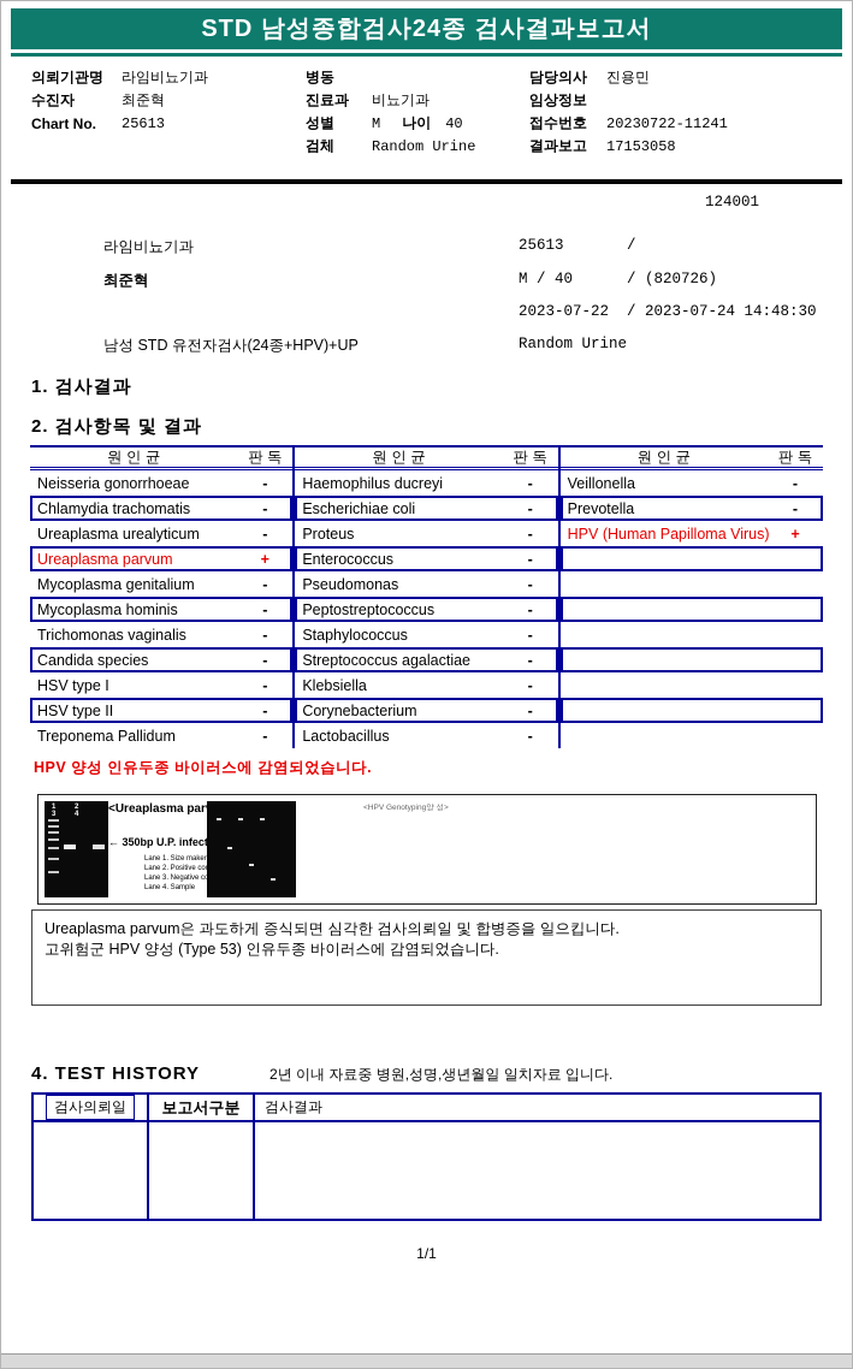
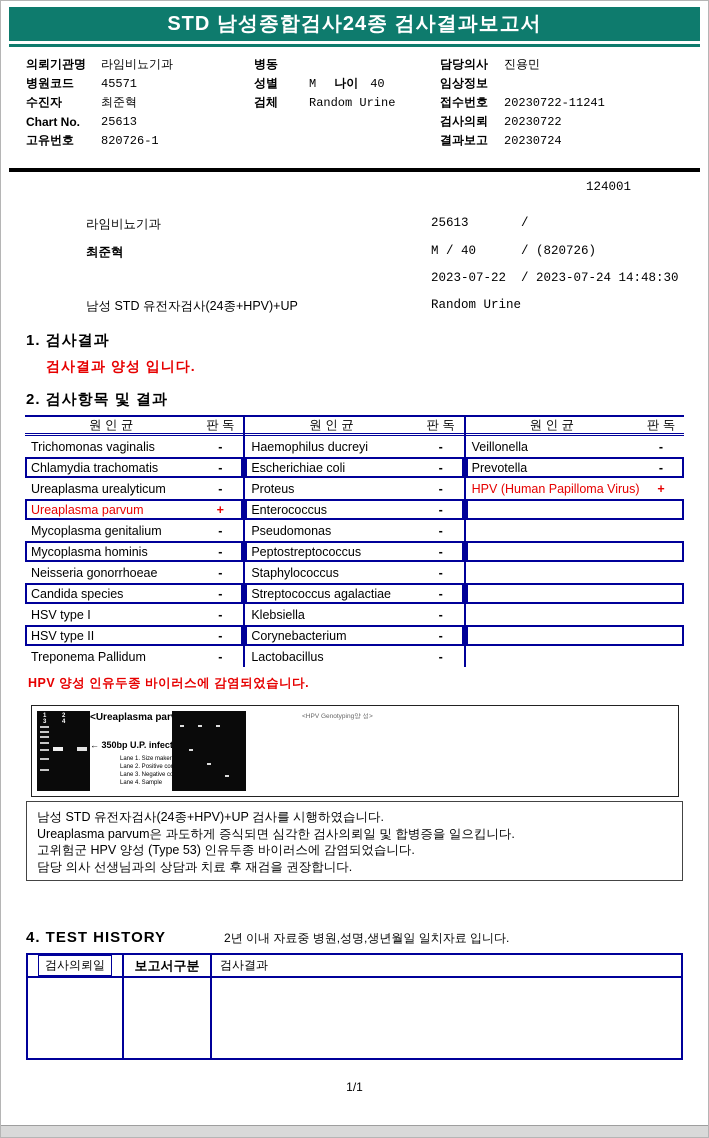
  STD 남성종합검사24종 검사결과보고서
  의뢰기관명
  라임비뇨기과
+ 병원코드
+ 45571
  수진자
  최준혁
  Chart No.
  25613
+ 고유번호
+ 820726-1
  병동
- 진료과
- 비뇨기과
  성별
  M
  나이
  40
  검체
  Random Urine
  담당의사
  진용민
  임상정보
  접수번호
  20230722-11241
+ 검사의뢰
+ 20230722
  결과보고
- 17153058
+ 20230724
  124001
  라임비뇨기과
  25613
  /
  최준혁
  M / 40
  / (820726)
  2023-07-22
  / 2023-07-24 14:48:30
  남성 STD 유전자검사(24종+HPV)+UP
  Random Urine
  1. 검사결과
+ 검사결과 양성 입니다.
  2. 검사항목 및 결과
  원 인 균
  판 독
- Neisseria gonorrhoeae
+ Trichomonas vaginalis
  -
  Chlamydia trachomatis
  -
  Ureaplasma urealyticum
  -
  Ureaplasma parvum
  +
  Mycoplasma genitalium
  -
  Mycoplasma hominis
  -
- Trichomonas vaginalis
+ Neisseria gonorrhoeae
  -
  Candida species
  -
  HSV type I
  -
  HSV type II
  -
  Treponema Pallidum
  -
  원 인 균
  판 독
  Haemophilus ducreyi
  -
  Escherichiae coli
  -
  Proteus
  -
  Enterococcus
  -
  Pseudomonas
  -
  Peptostreptococcus
  -
  Staphylococcus
  -
  Streptococcus agalactiae
  -
  Klebsiella
  -
  Corynebacterium
  -
  Lactobacillus
  -
  원 인 균
  판 독
  Veillonella
  -
  Prevotella
  -
  HPV (Human Papilloma Virus)
  +
  HPV 양성 인유두종 바이러스에 감염되었습니다.
  <Ureaplasma par
  ← 350bp U.P. infec
+ 남성 STD 유전자검사(24종+HPV)+UP 검사를 시행하였습니다.
  Ureaplasma parvum은 과도하게 증식되면 심각한 검사의뢰일 및 합병증을 일으킵니다.
  고위험군 HPV 양성 (Type 53) 인유두종 바이러스에 감염되었습니다.
+ 담당 의사 선생님과의 상담과 치료 후 재검을 권장합니다.
  4. TEST HISTORY
  2년 이내 자료중 병원,성명,생년월일 일치자료 입니다.
  검사의뢰일
  보고서구분
  검사결과
  1/1
